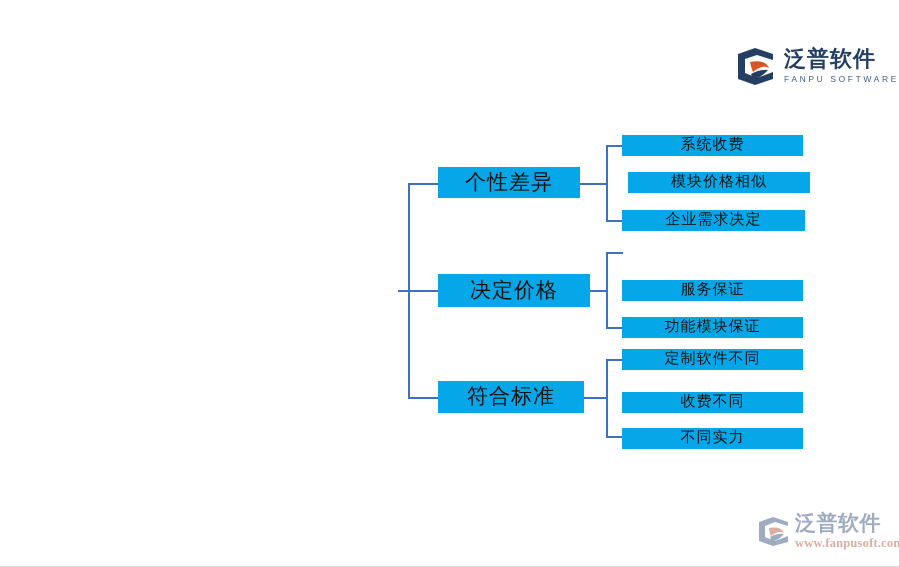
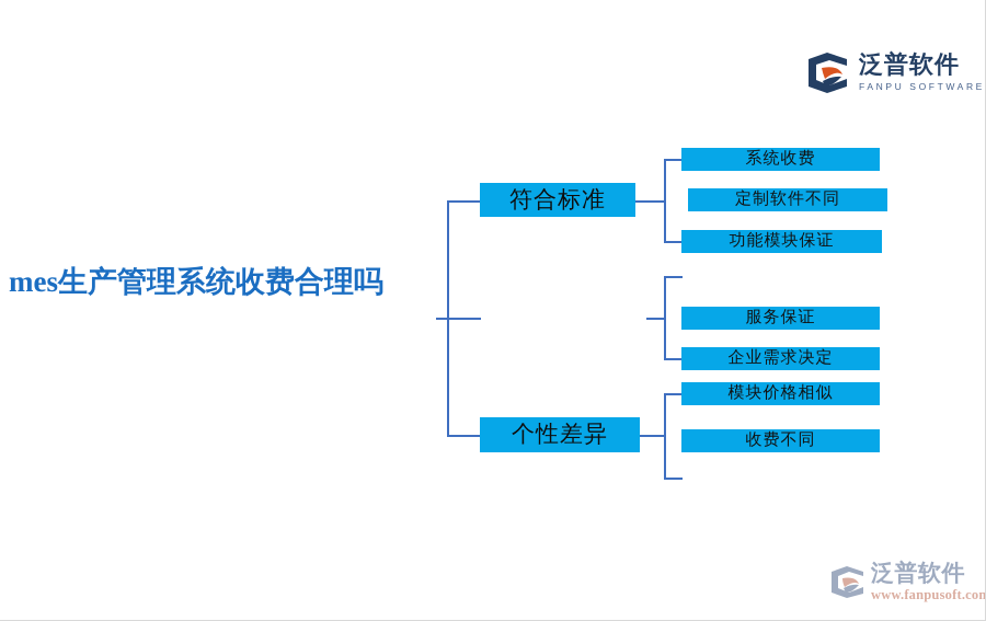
  泛普软件
  FANPU SOFTWARE
+ mes生产管理系统收费合理吗
- 个性差异
+ 符合标准
- 决定价格
- 符合标准
+ 个性差异
  系统收费
- 模块价格相似
+ 定制软件不同
- 企业需求决定
+ 功能模块保证
  服务保证
- 功能模块保证
+ 企业需求决定
- 定制软件不同
+ 模块价格相似
  收费不同
- 不同实力
  泛普软件
  www.fanpusoft.com
